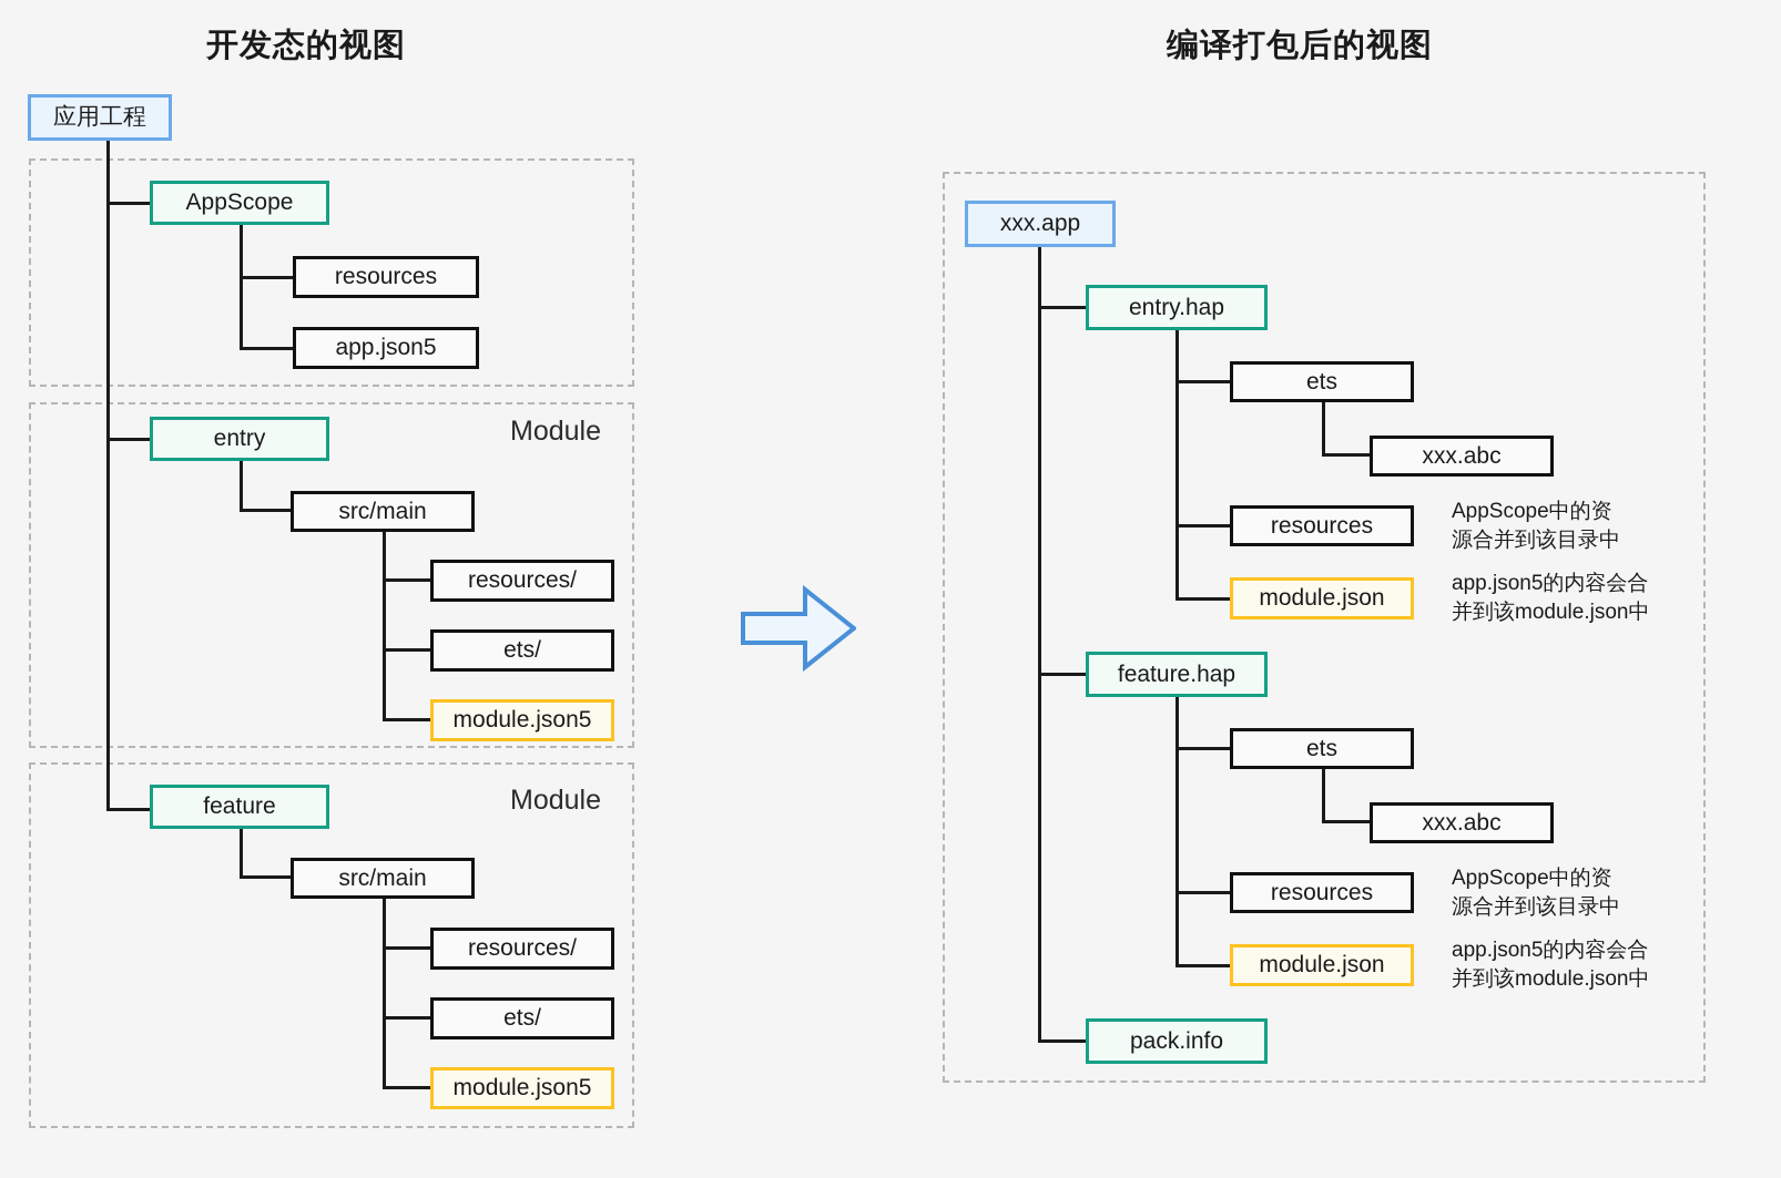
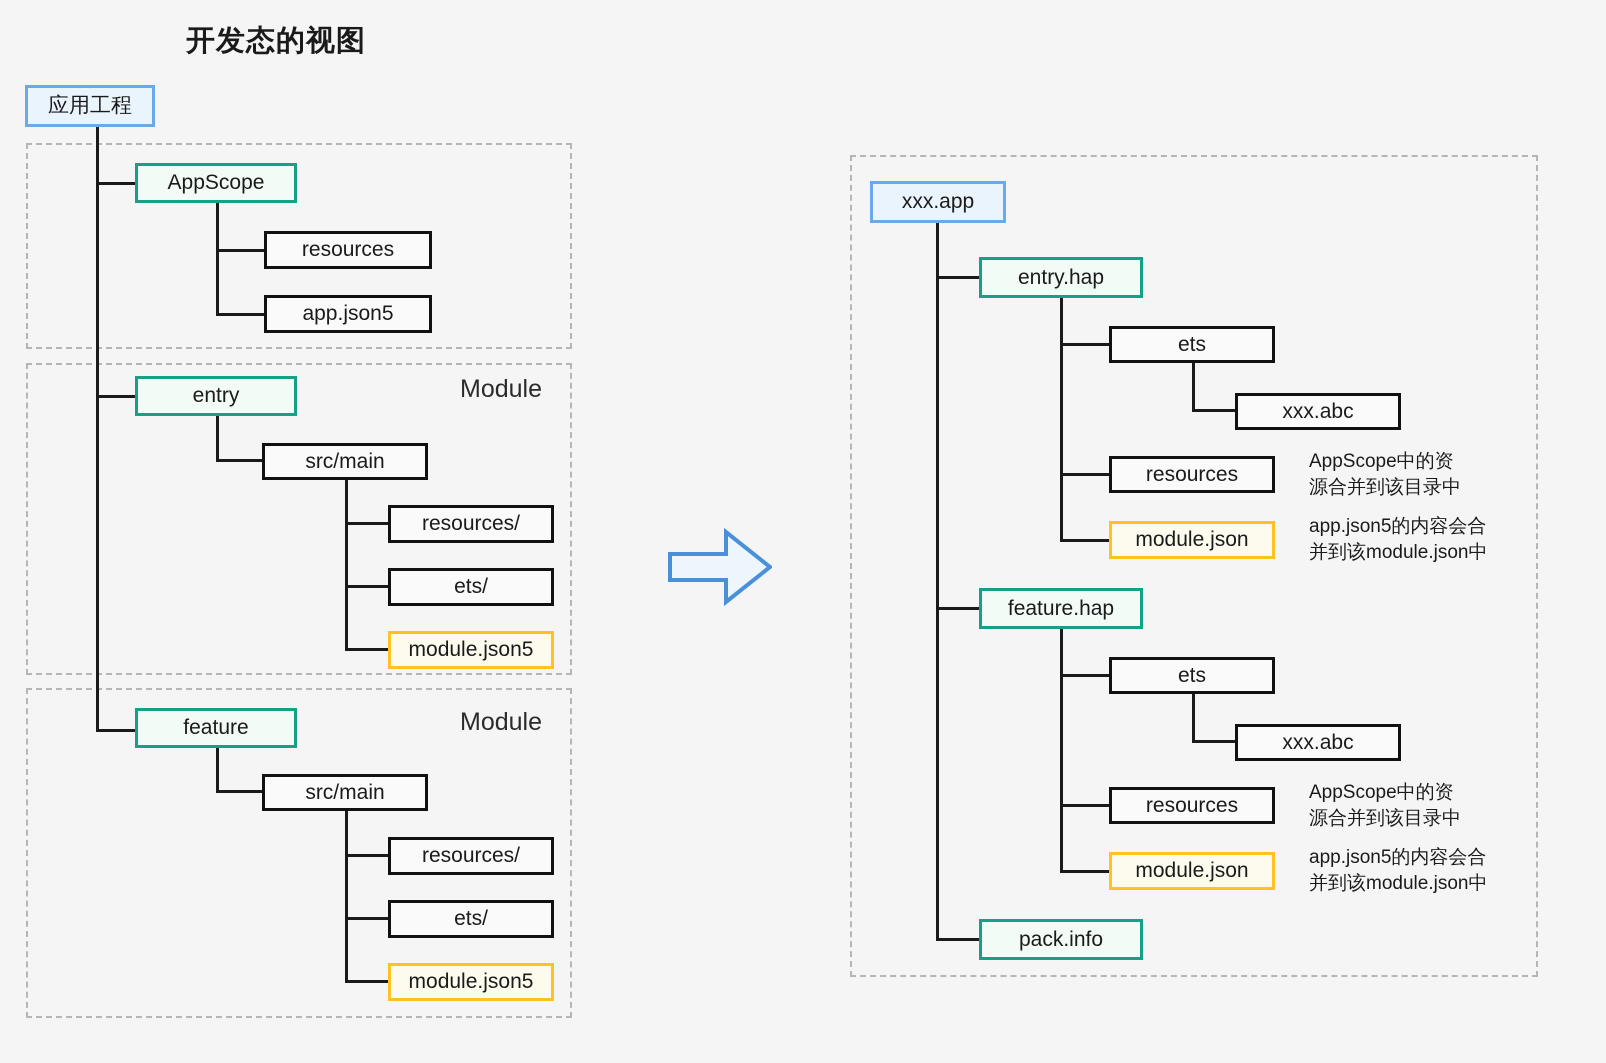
  开发态的视图
- 编译打包后的视图
  Module
  Module
  应用工程
  AppScope
  resources
  app.json5
  entry
  src/main
  resources/
  ets/
  module.json5
  feature
  src/main
  resources/
  ets/
  module.json5
  xxx.app
  entry.hap
  ets
  xxx.abc
  resources
  AppScope中的资
  源合并到该目录中
  module.json
  app.json5的内容会合
  并到该module.json中
  feature.hap
  ets
  xxx.abc
  resources
  AppScope中的资
  源合并到该目录中
  module.json
  app.json5的内容会合
  并到该module.json中
  pack.info
